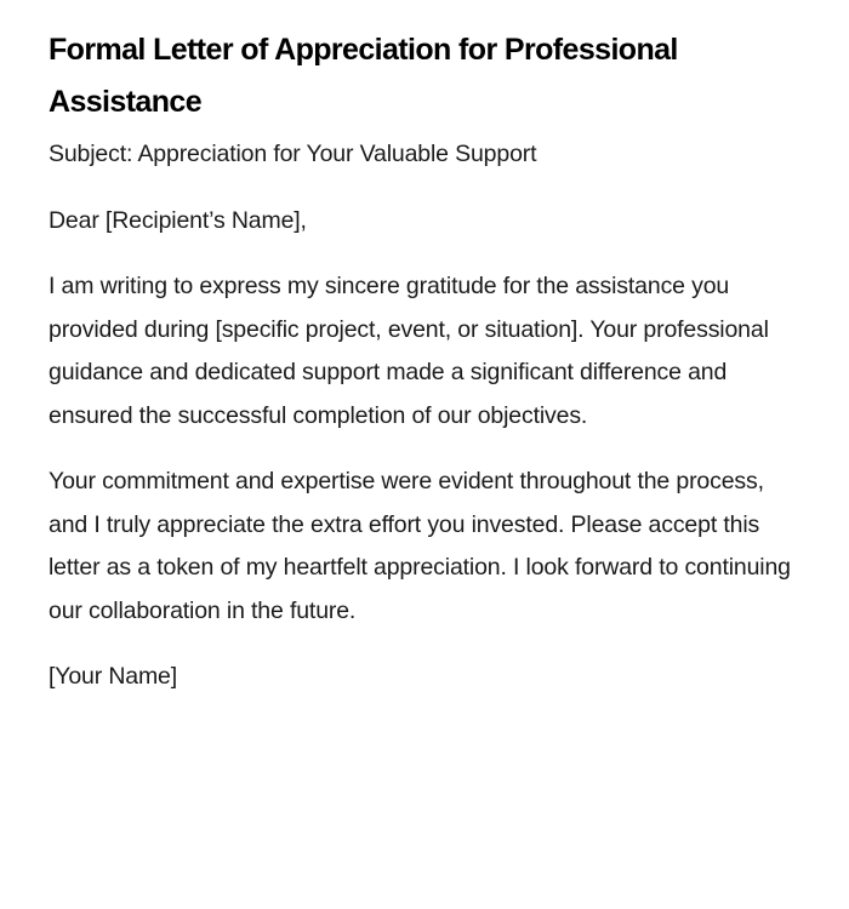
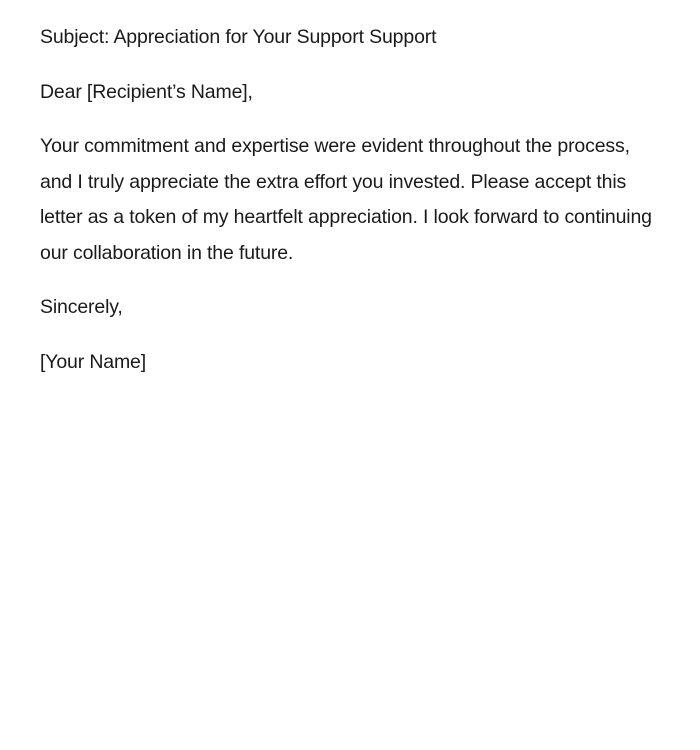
- Formal Letter of Appreciation for Professional Assistance
- Subject: Appreciation for Your Valuable Support
+ Subject: Appreciation for Your Support Support
  Dear [Recipient’s Name],
- I am writing to express my sincere gratitude for the assistance you provided during [specific project, event, or situation]. Your professional guidance and dedicated support made a significant difference and ensured the successful completion of our objectives.
  Your commitment and expertise were evident throughout the process, and I truly appreciate the extra effort you invested. Please accept this letter as a token of my heartfelt appreciation. I look forward to continuing our collaboration in the future.
+ Sincerely,
  [Your Name]
